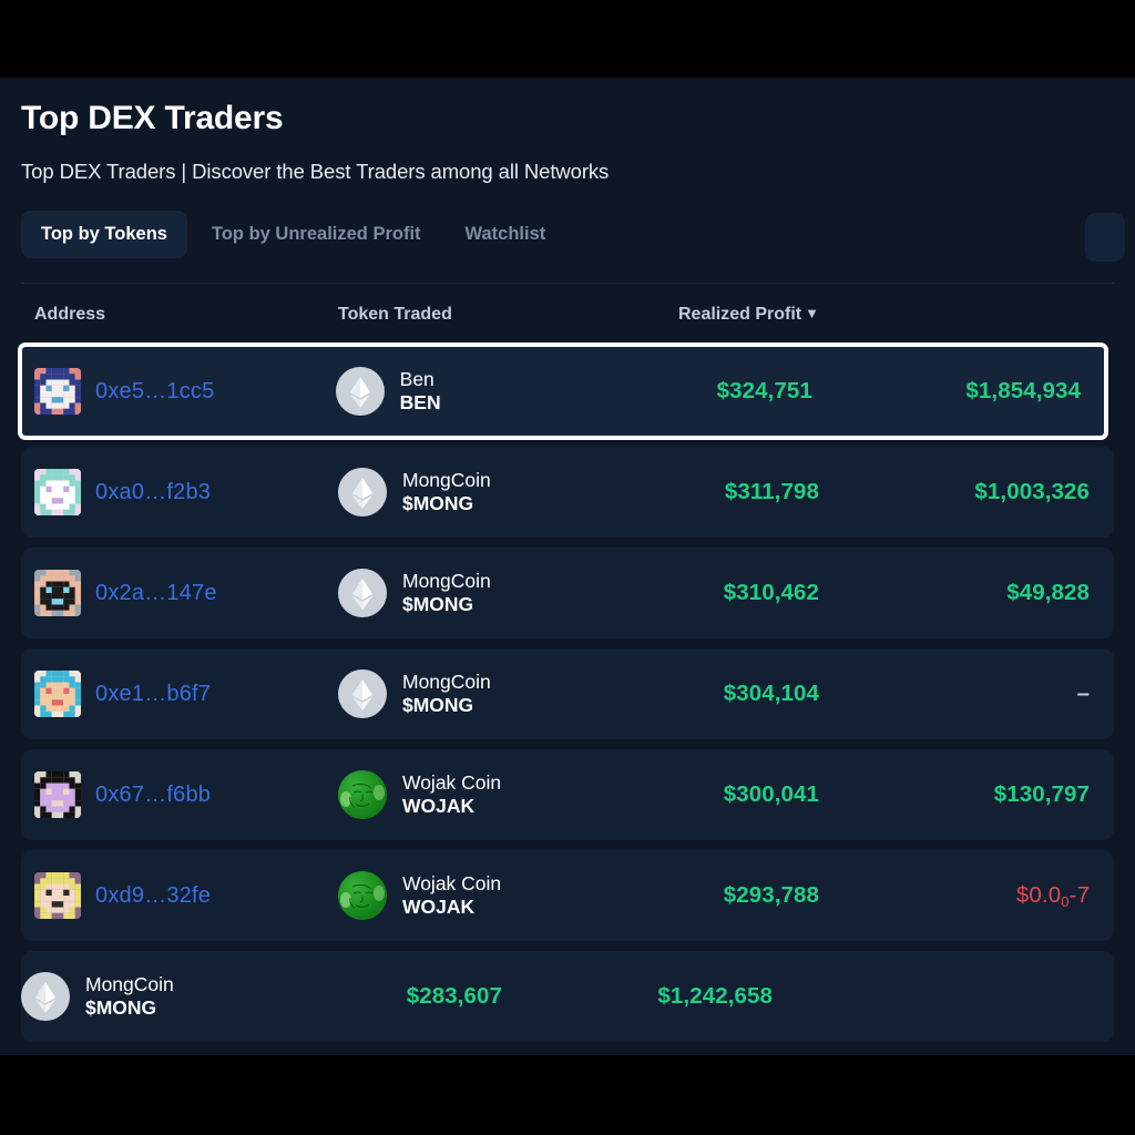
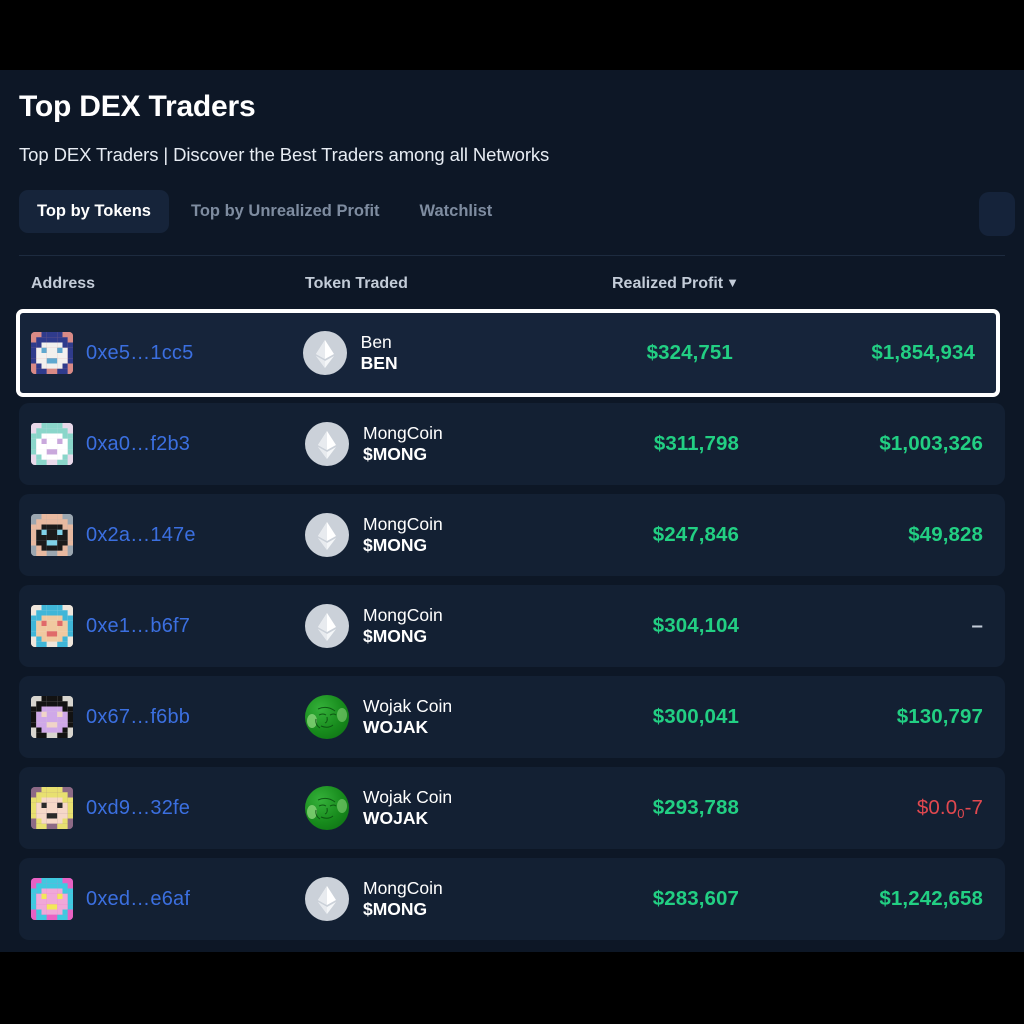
  Top DEX Traders
  Top DEX Traders | Discover the Best Traders among all Networks
  Top by Tokens
  Top by Unrealized Profit
  Watchlist
  Address
  Token Traded
  Realized Profit ▼
  0xe5…1cc5
  Ben
  BEN
  $324,751
  $1,854,934
  0xa0…f2b3
  MongCoin
  $MONG
  $311,798
  $1,003,326
  0x2a…147e
  MongCoin
  $MONG
- $310,462
+ $247,846
  $49,828
  0xe1…b6f7
  MongCoin
  $MONG
  $304,104
  –
  0x67…f6bb
  Wojak Coin
  WOJAK
  $300,041
  $130,797
  0xd9…32fe
  Wojak Coin
  WOJAK
  $293,788
  $0.00-7
+ 0xed…e6af
  MongCoin
  $MONG
  $283,607
  $1,242,658
